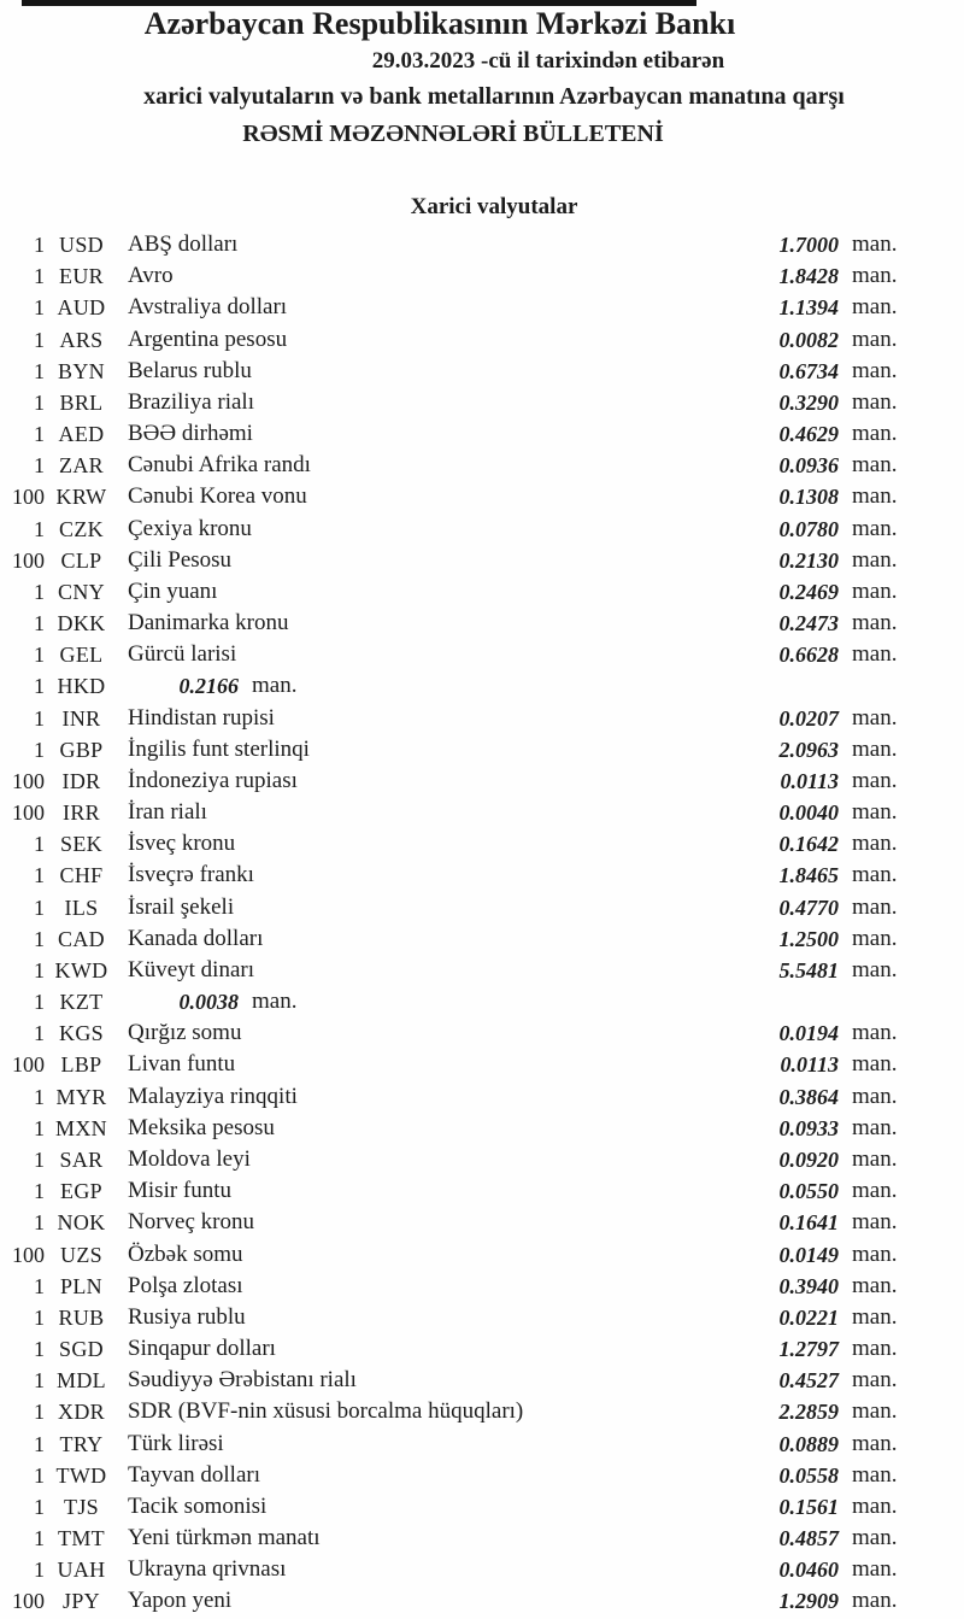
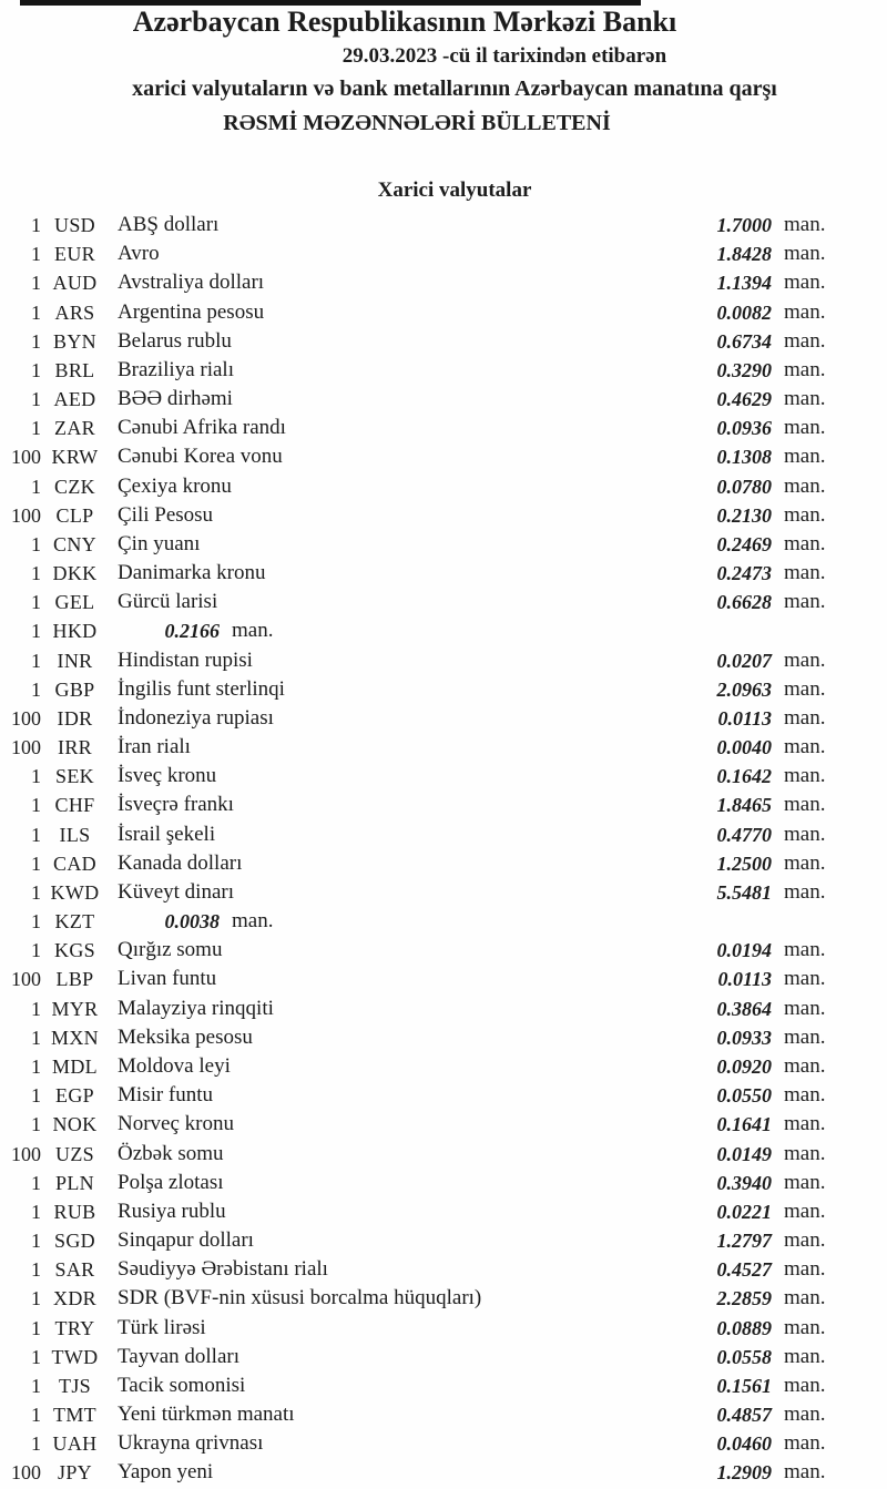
  Azərbaycan Respublikasının Mərkəzi Bankı
  29.03.2023 -cü il tarixindən etibarən
  xarici valyutaların və bank metallarının Azərbaycan manatına qarşı
  RƏSMİ MƏZƏNNƏLƏRİ BÜLLETENİ
  Xarici valyutalar
  1
  USD
  ABŞ dolları
  1.7000
  man.
  1
  EUR
  Avro
  1.8428
  man.
  1
  AUD
  Avstraliya dolları
  1.1394
  man.
  1
  ARS
  Argentina pesosu
  0.0082
  man.
  1
  BYN
  Belarus rublu
  0.6734
  man.
  1
  BRL
  Braziliya rialı
  0.3290
  man.
  1
  AED
  BƏƏ dirhəmi
  0.4629
  man.
  1
  ZAR
  Cənubi Afrika randı
  0.0936
  man.
  100
  KRW
  Cənubi Korea vonu
  0.1308
  man.
  1
  CZK
  Çexiya kronu
  0.0780
  man.
  100
  CLP
  Çili Pesosu
  0.2130
  man.
  1
  CNY
  Çin yuanı
  0.2469
  man.
  1
  DKK
  Danimarka kronu
  0.2473
  man.
  1
  GEL
  Gürcü larisi
  0.6628
  man.
  1
  HKD
  0.2166
  man.
  1
  INR
  Hindistan rupisi
  0.0207
  man.
  1
  GBP
  İngilis funt sterlinqi
  2.0963
  man.
  100
  IDR
  İndoneziya rupiası
  0.0113
  man.
  100
  IRR
  İran rialı
  0.0040
  man.
  1
  SEK
  İsveç kronu
  0.1642
  man.
  1
  CHF
  İsveçrə frankı
  1.8465
  man.
  1
  ILS
  İsrail şekeli
  0.4770
  man.
  1
  CAD
  Kanada dolları
  1.2500
  man.
  1
  KWD
  Küveyt dinarı
  5.5481
  man.
  1
  KZT
  0.0038
  man.
  1
  KGS
  Qırğız somu
  0.0194
  man.
  100
  LBP
  Livan funtu
  0.0113
  man.
  1
  MYR
  Malayziya rinqqiti
  0.3864
  man.
  1
  MXN
  Meksika pesosu
  0.0933
  man.
  1
- SAR
+ MDL
  Moldova leyi
  0.0920
  man.
  1
  EGP
  Misir funtu
  0.0550
  man.
  1
  NOK
  Norveç kronu
  0.1641
  man.
  100
  UZS
  Özbək somu
  0.0149
  man.
  1
  PLN
  Polşa zlotası
  0.3940
  man.
  1
  RUB
  Rusiya rublu
  0.0221
  man.
  1
  SGD
  Sinqapur dolları
  1.2797
  man.
  1
- MDL
+ SAR
  Səudiyyə Ərəbistanı rialı
  0.4527
  man.
  1
  XDR
  SDR (BVF-nin xüsusi borcalma hüquqları)
  2.2859
  man.
  1
  TRY
  Türk lirəsi
  0.0889
  man.
  1
  TWD
  Tayvan dolları
  0.0558
  man.
  1
  TJS
  Tacik somonisi
  0.1561
  man.
  1
  TMT
  Yeni türkmən manatı
  0.4857
  man.
  1
  UAH
  Ukrayna qrivnası
  0.0460
  man.
  100
  JPY
  Yapon yeni
  1.2909
  man.
